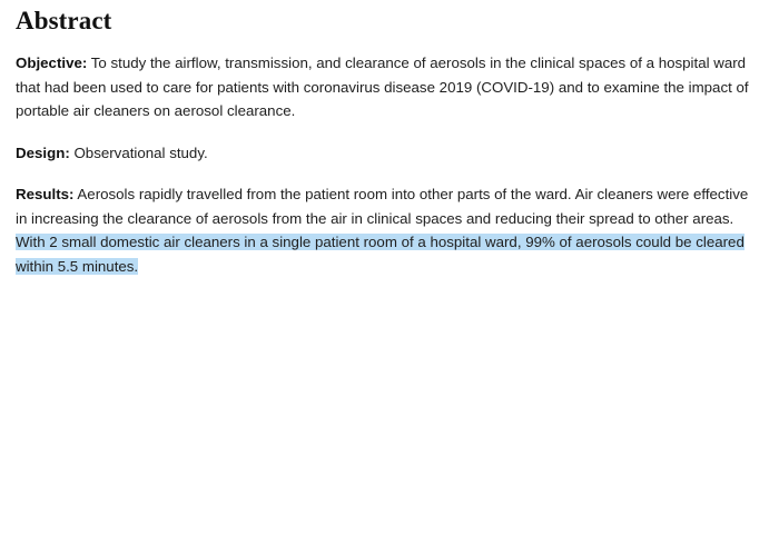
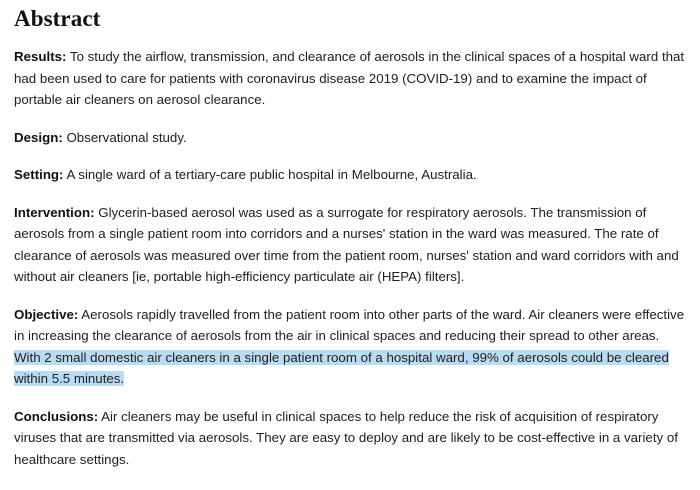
  Abstract
- Objective: To study the airflow, transmission, and clearance of aerosols in the clinical spaces of a hospital ward that had been used to care for patients with coronavirus disease 2019 (COVID-19) and to examine the impact of portable air cleaners on aerosol clearance.
+ Results: To study the airflow, transmission, and clearance of aerosols in the clinical spaces of a hospital ward that had been used to care for patients with coronavirus disease 2019 (COVID-19) and to examine the impact of portable air cleaners on aerosol clearance.
  Design: Observational study.
+ Setting: A single ward of a tertiary-care public hospital in Melbourne, Australia.
+ Intervention: Glycerin-based aerosol was used as a surrogate for respiratory aerosols. The transmission of aerosols from a single patient room into corridors and a nurses' station in the ward was measured. The rate of clearance of aerosols was measured over time from the patient room, nurses' station and ward corridors with and without air cleaners [ie, portable high-efficiency particulate air (HEPA) filters].
- Results: Aerosols rapidly travelled from the patient room into other parts of the ward. Air cleaners were effective in increasing the clearance of aerosols from the air in clinical spaces and reducing their spread to other areas. With 2 small domestic air cleaners in a single patient room of a hospital ward, 99% of aerosols could be cleared within 5.5 minutes.
+ Objective: Aerosols rapidly travelled from the patient room into other parts of the ward. Air cleaners were effective in increasing the clearance of aerosols from the air in clinical spaces and reducing their spread to other areas. With 2 small domestic air cleaners in a single patient room of a hospital ward, 99% of aerosols could be cleared within 5.5 minutes.
+ Conclusions: Air cleaners may be useful in clinical spaces to help reduce the risk of acquisition of respiratory viruses that are transmitted via aerosols. They are easy to deploy and are likely to be cost-effective in a variety of healthcare settings.
